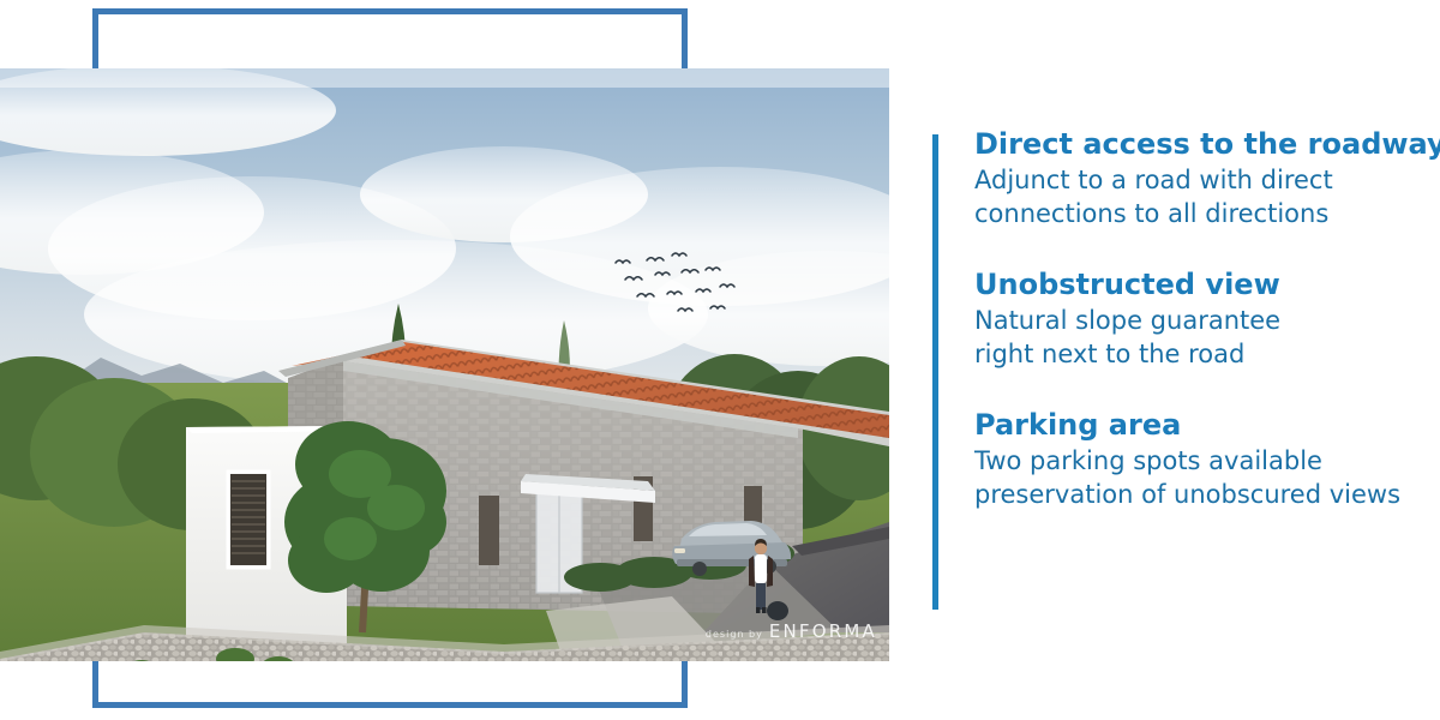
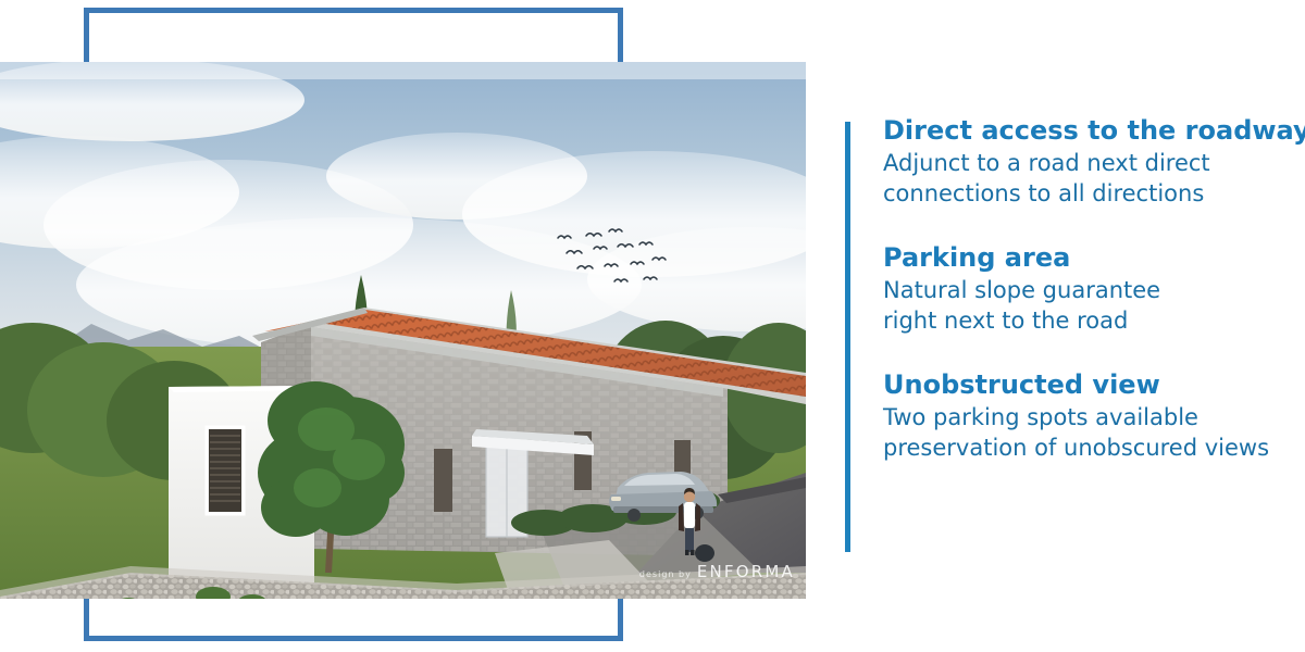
  design by ENFORMA
  Direct access to the roadway
- Adjunct to a road with direct
+ Adjunct to a road next direct
  connections to all directions
- Unobstructed view
+ Parking area
  Natural slope guarantee
  right next to the road
- Parking area
+ Unobstructed view
  Two parking spots available
  preservation of unobscured views
